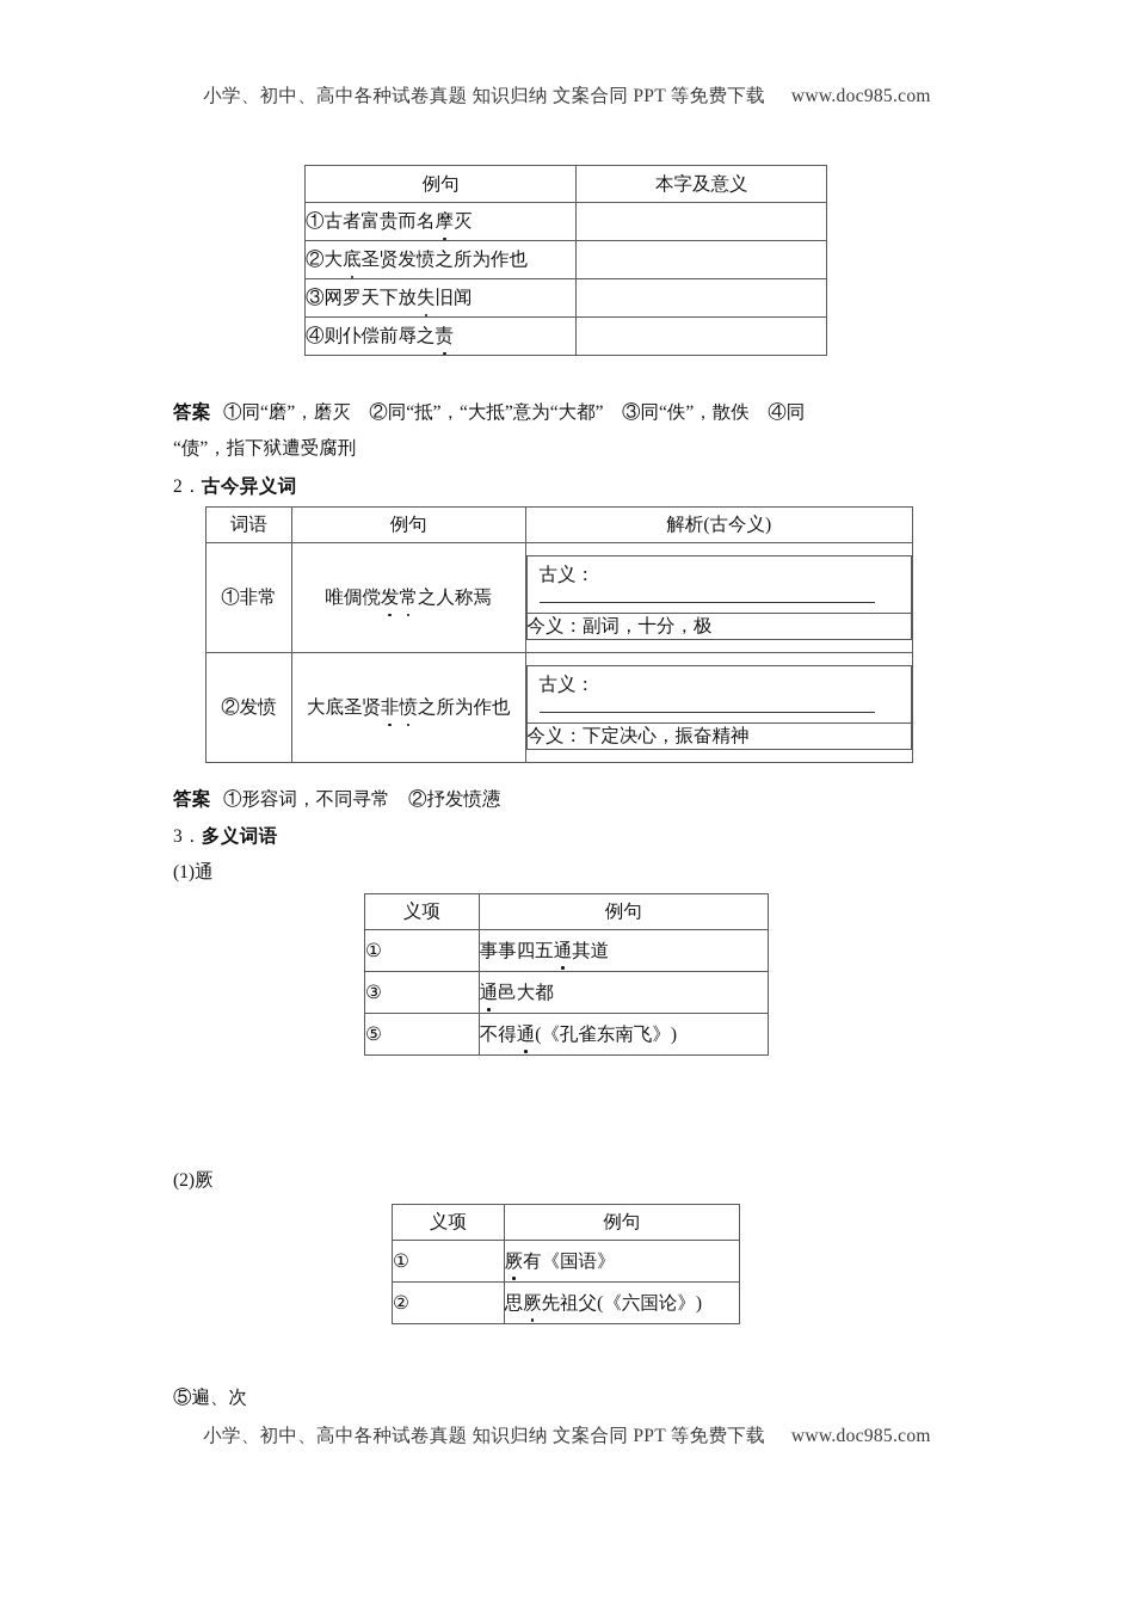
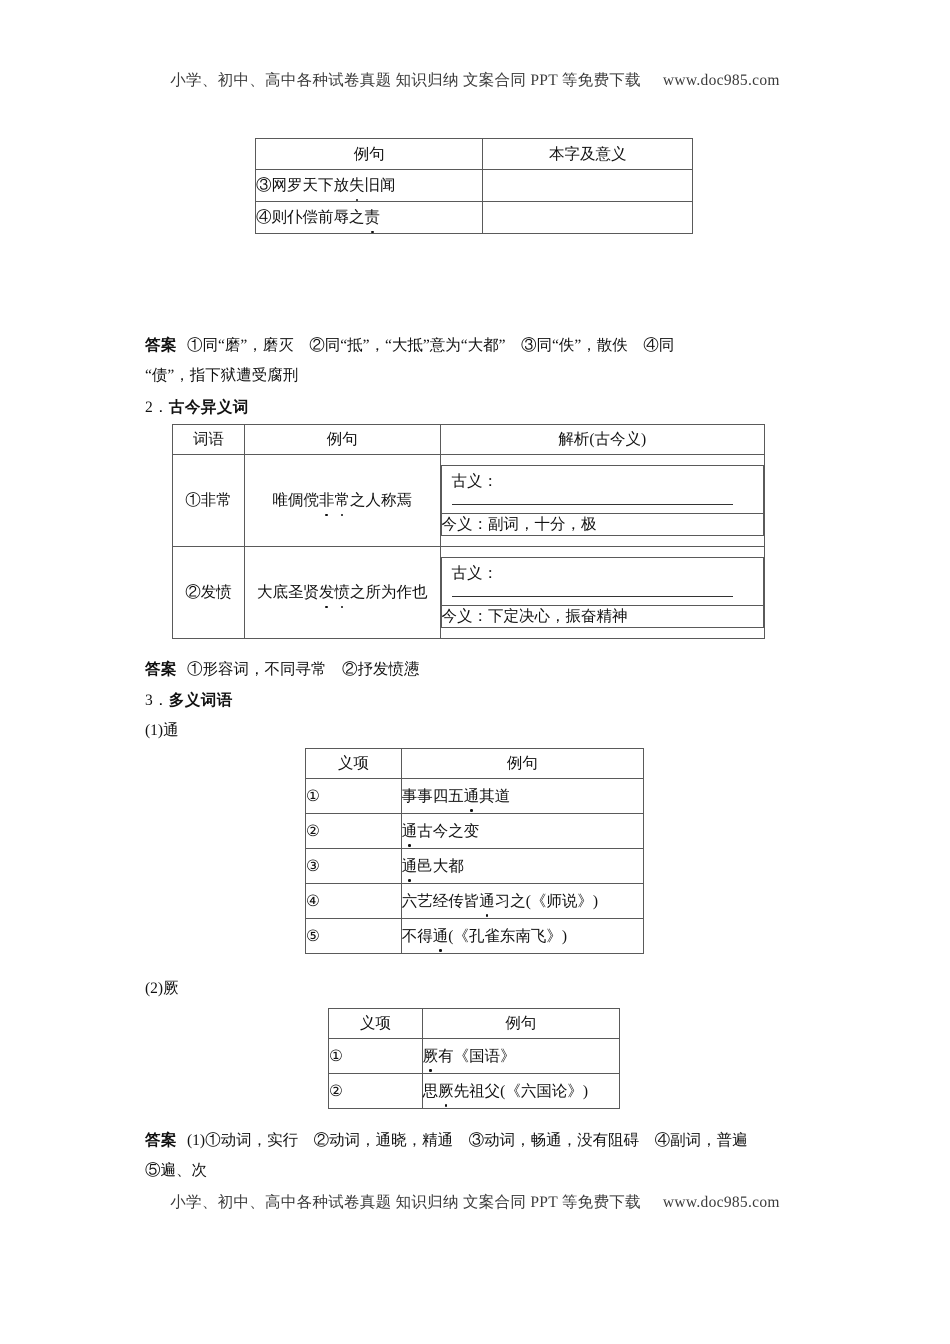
  小学、初中、高中各种试卷真题 知识归纳 文案合同 PPT 等免费下载 www.doc985.com
  例句	本字及意义
- ①古者富贵而名摩灭
- ②大底圣贤发愤之所为作也
  ③网罗天下放失旧闻
  ④则仆偿前辱之责
  答案 ①同“磨”，磨灭 ②同“抵”，“大抵”意为“大都” ③同“佚”，散佚 ④同
  “债”，指下狱遭受腐刑
  2．古今异义词
  词语	例句	解析(古今义)
- ①非常	唯倜傥发常之人称焉
+ ①非常	唯倜傥非常之人称焉
  古义：
  今义：副词，十分，极
- ②发愤	大底圣贤非愤之所为作也
+ ②发愤	大底圣贤发愤之所为作也
  古义：
  今义：下定决心，振奋精神
  答案 ①形容词，不同寻常 ②抒发愤懑
  3．多义词语
  (1)通
  义项	例句
  ①	事事四五通其道
+ ②	通古今之变
  ③	通邑大都
+ ④	六艺经传皆通习之(《师说》)
  ⑤	不得通(《孔雀东南飞》)
  (2)厥
  义项	例句
  ①	厥有《国语》
  ②	思厥先祖父(《六国论》)
+ 答案 (1)①动词，实行 ②动词，通晓，精通 ③动词，畅通，没有阻碍 ④副词，普遍
  ⑤遍、次
  小学、初中、高中各种试卷真题 知识归纳 文案合同 PPT 等免费下载 www.doc985.com
